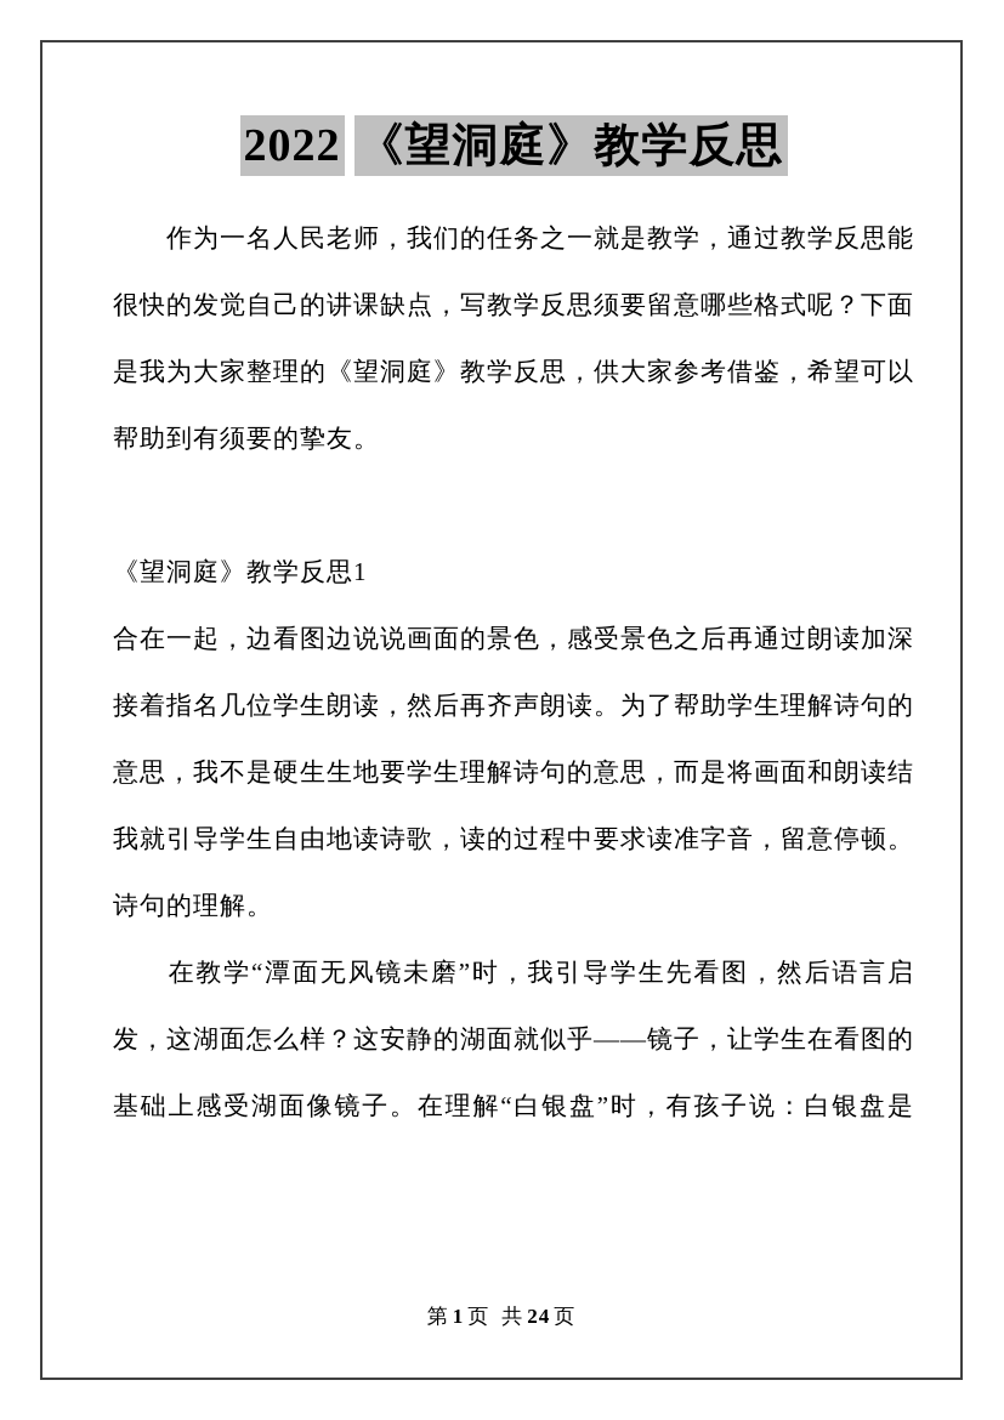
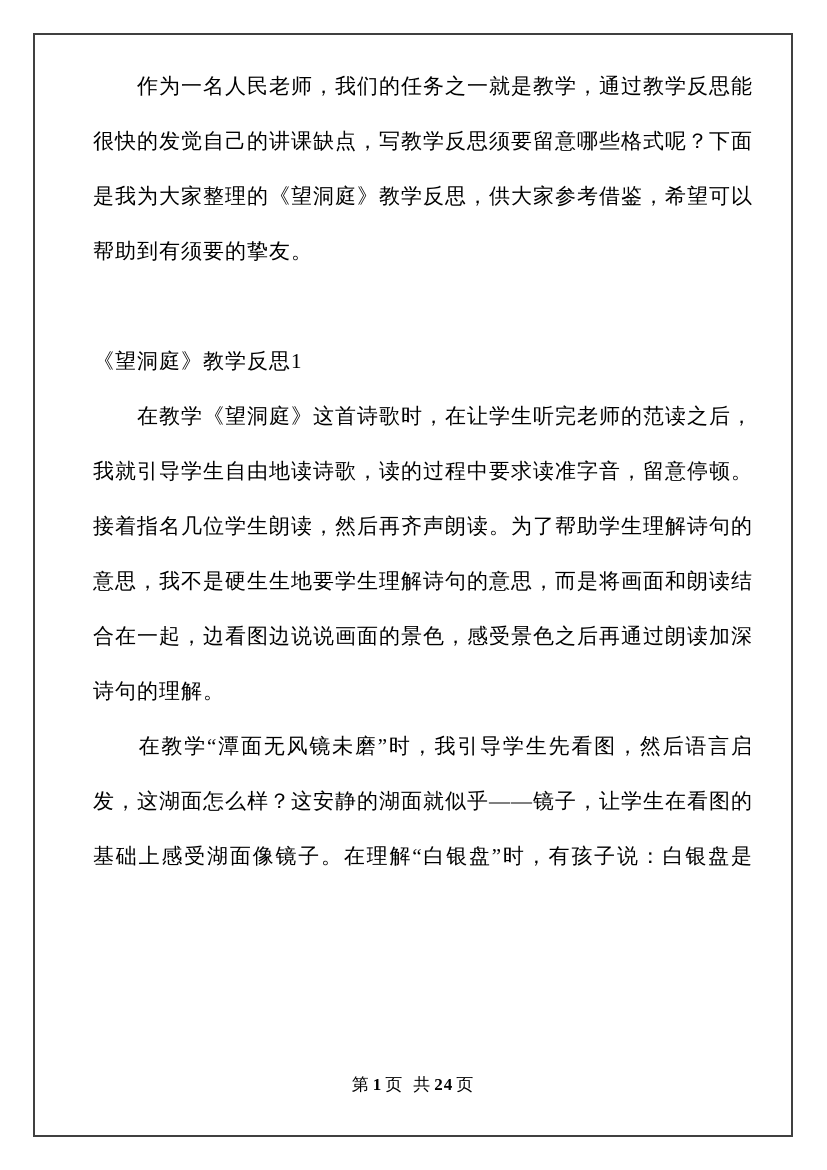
- 2022 《望洞庭》教学反思
  作为一名人民老师，我们的任务之一就是教学，通过教学反思能
  很快的发觉自己的讲课缺点，写教学反思须要留意哪些格式呢？下面
  是我为大家整理的《望洞庭》教学反思，供大家参考借鉴，希望可以
  帮助到有须要的挚友。
  《望洞庭》教学反思1
+ 在教学《望洞庭》这首诗歌时，在让学生听完老师的范读之后，
- 合在一起，边看图边说说画面的景色，感受景色之后再通过朗读加深
+ 我就引导学生自由地读诗歌，读的过程中要求读准字音，留意停顿。
  接着指名几位学生朗读，然后再齐声朗读。为了帮助学生理解诗句的
  意思，我不是硬生生地要学生理解诗句的意思，而是将画面和朗读结
- 我就引导学生自由地读诗歌，读的过程中要求读准字音，留意停顿。
+ 合在一起，边看图边说说画面的景色，感受景色之后再通过朗读加深
  诗句的理解。
  在教学“潭面无风镜未磨”时，我引导学生先看图，然后语言启
  发，这湖面怎么样？这安静的湖面就似乎——镜子，让学生在看图的
  基础上感受湖面像镜子。在理解“白银盘”时，有孩子说：白银盘是
  第 1 页 共 24 页
